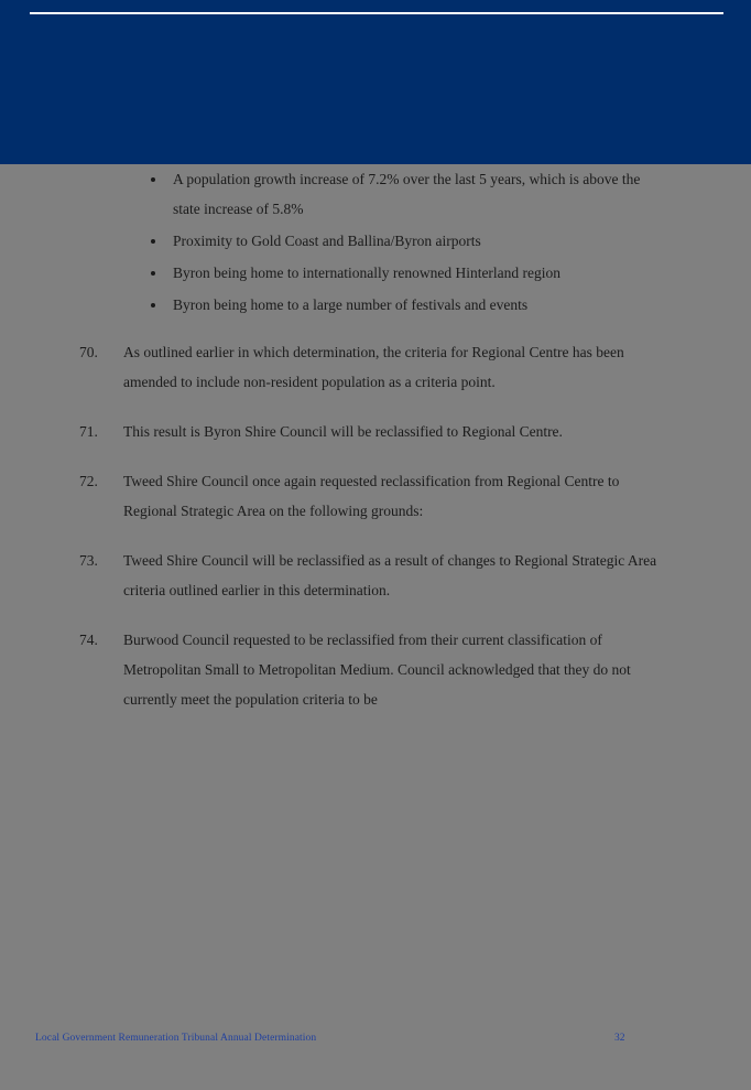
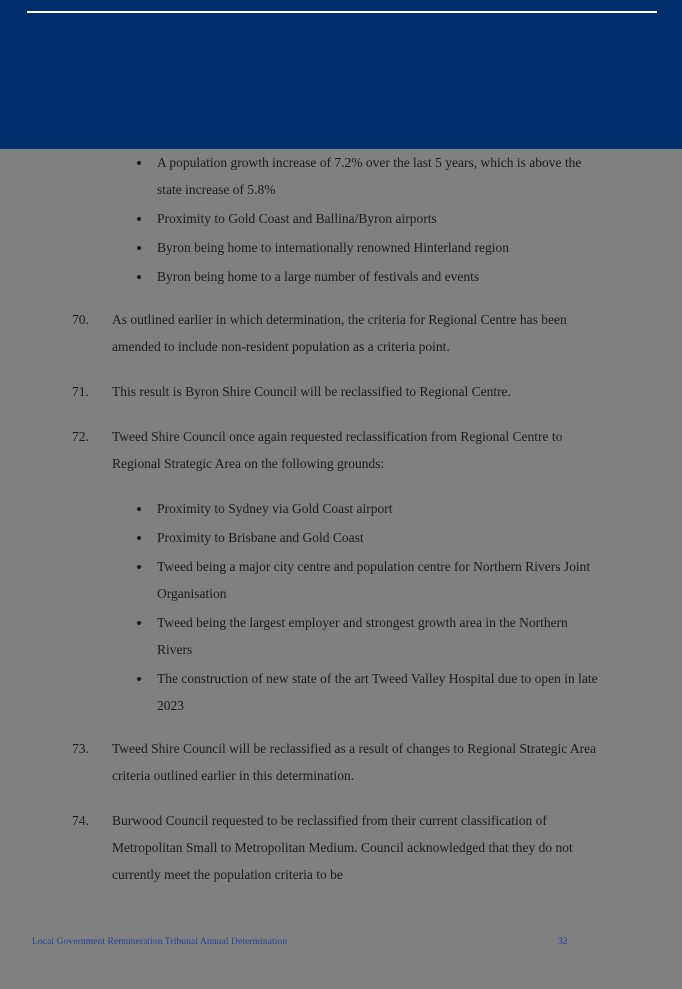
  A population growth increase of 7.2% over the last 5 years, which is above the state increase of 5.8%
  Proximity to Gold Coast and Ballina/Byron airports
  Byron being home to internationally renowned Hinterland region
  Byron being home to a large number of festivals and events
  70.
  As outlined earlier in which determination, the criteria for Regional Centre has been amended to include non-resident population as a criteria point.
  71.
  This result is Byron Shire Council will be reclassified to Regional Centre.
  72.
  Tweed Shire Council once again requested reclassification from Regional Centre to Regional Strategic Area on the following grounds:
+ Proximity to Sydney via Gold Coast airport
+ Proximity to Brisbane and Gold Coast
+ Tweed being a major city centre and population centre for Northern Rivers Joint Organisation
+ Tweed being the largest employer and strongest growth area in the Northern Rivers
+ The construction of new state of the art Tweed Valley Hospital due to open in late 2023
  73.
  Tweed Shire Council will be reclassified as a result of changes to Regional Strategic Area criteria outlined earlier in this determination.
  74.
  Burwood Council requested to be reclassified from their current classification of Metropolitan Small to Metropolitan Medium. Council acknowledged that they do not currently meet the population criteria to be
  Local Government Remuneration Tribunal Annual Determination
  32
